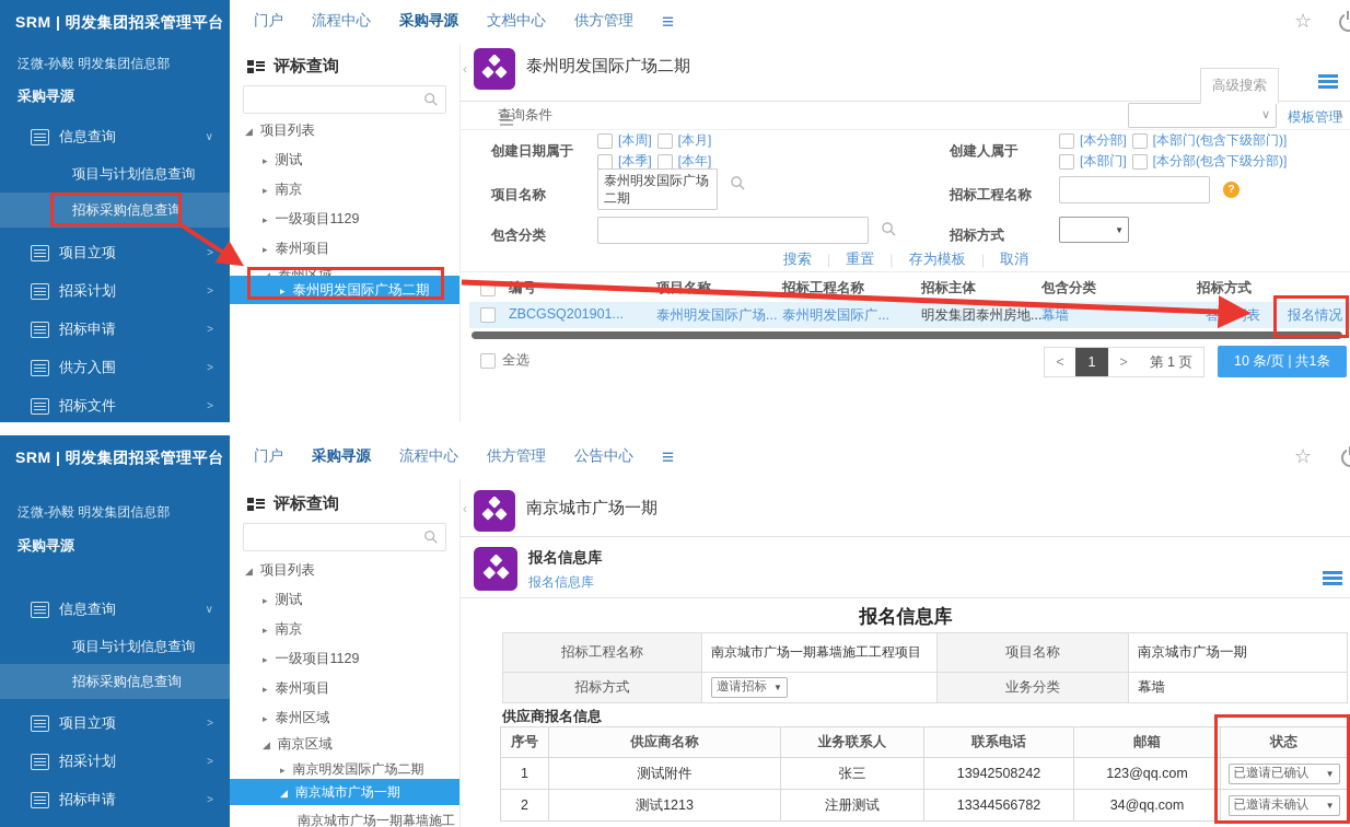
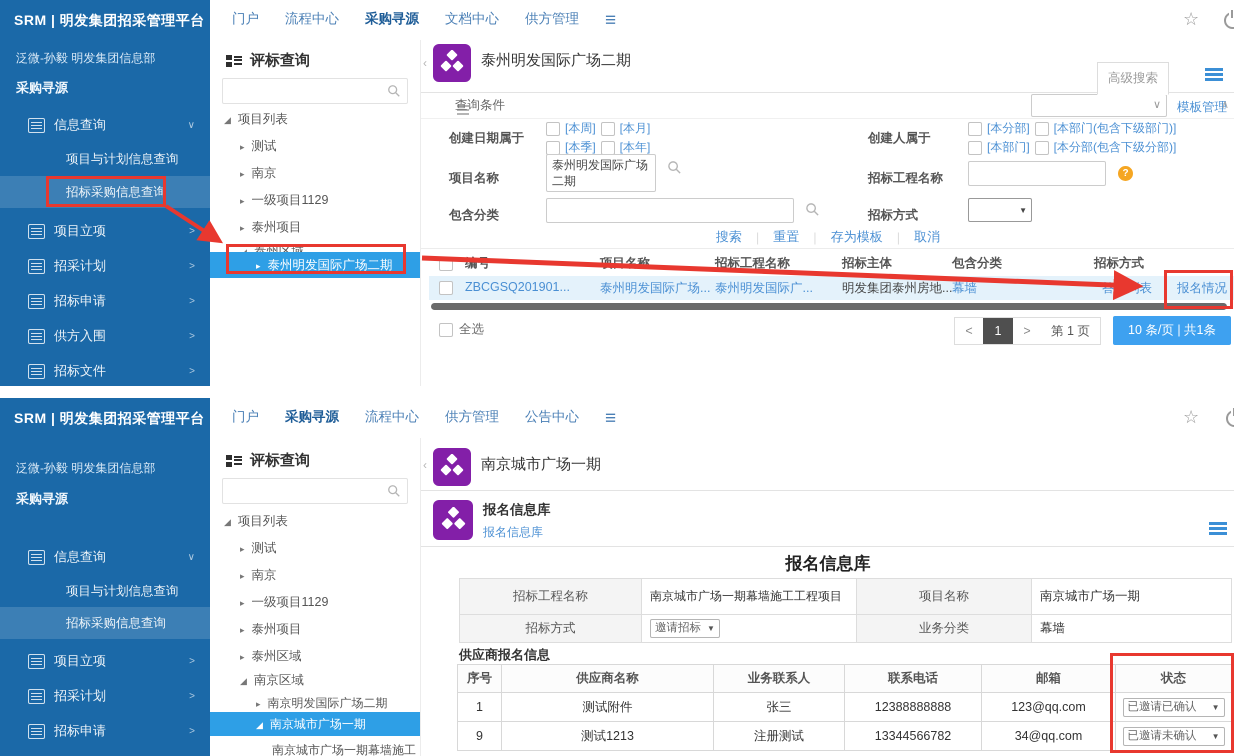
  门户
  流程中心
  采购寻源
  文档中心
  供方管理
  ≡
  ☆
  SRM | 明发集团招采管理平台
  泛微-孙毅 明发集团信息部
  采购寻源
  信息查询
  ∨
  项目与计划信息查询
  招标采购信息查询
  项目立项
  >
  招采计划
  >
  招标申请
  >
  供方入围
  >
  招标文件
  >
  评标查询
  ◢ 项目列表
  ▸ 测试
  ▸ 南京
  ▸ 一级项目1129
  ▸ 泰州项目
  泰州区域
  ▸ 泰州明发国际广场二期
  ‹
  泰州明发国际广场二期
  高级搜索
  查询条件
  ∨
  模板管理
  ∧
  创建日期属于
  [本周]
  [本月]
  [本季]
  [本年]
  创建人属于
  [本分部]
  [本部门(包含下级部门)]
  [本部门]
  [本分部(包含下级分部)]
  项目名称
  泰州明发国际广场二期
  招标工程名称
  ?
  包含分类
  招标方式
  ▼
  搜索
  |
  重置
  存为模板
  |
  取消
  编号
  目名称
  招标工程名称
  招标主体
  包含分类
  招标方式
  ZBCGSQ201901...
  泰州明发国际广场...
  泰州明发国际广...
  明发集团泰州房地...
  幕墙
  答疑表
  报名情况
  全选
  <
  1
  >
  第 1 页
  10 条/页 | 共1条
  SRM | 明发集团招采管理平台
  门户
  采购寻源
  流程中心
  供方管理
  公告中心
  ≡
  ☆
  泛微-孙毅 明发集团信息部
  采购寻源
  信息查询
  ∨
  项目与计划信息查询
  招标采购信息查询
  项目立项
  >
  招采计划
  >
  招标申请
  >
  评标查询
  ◢ 项目列表
  ▸ 测试
  ▸ 南京
  ▸ 一级项目1129
  ▸ 泰州项目
  ▸ 泰州区域
  ◢ 南京区域
  ▸ 南京明发国际广场二期
  ◢ 南京城市广场一期
  南京城市广场一期幕墙施工
  ‹
  南京城市广场一期
  报名信息库
  报名信息库
  报名信息库
  招标工程名称	南京城市广场一期幕墙施工工程项目	项目名称	南京城市广场一期
  招标方式	邀请招标 ▼	业务分类	幕墙
  供应商报名信息
  序号	供应商名称	业务联系人	联系电话	邮箱	状态
- 1	测试附件	张三	13942508242	123@qq.com	已邀请已确认 ▼
+ 1	测试附件	张三	12388888888	123@qq.com	已邀请已确认 ▼
- 2	测试1213	注册测试	13344566782	34@qq.com	已邀请未确认 ▼
+ 9	测试1213	注册测试	13344566782	34@qq.com	已邀请未确认 ▼
